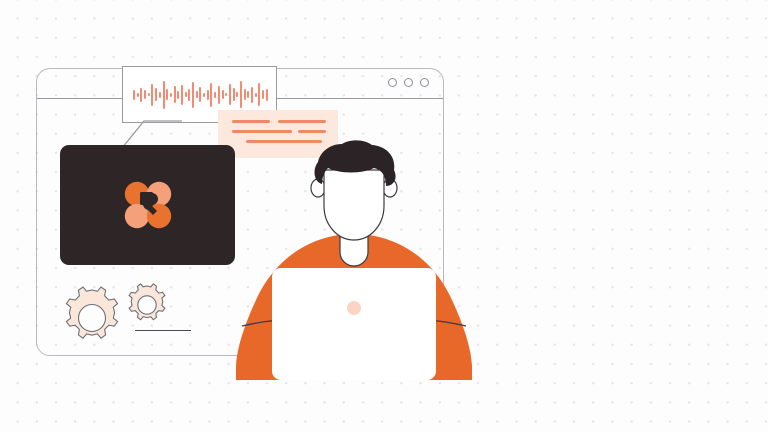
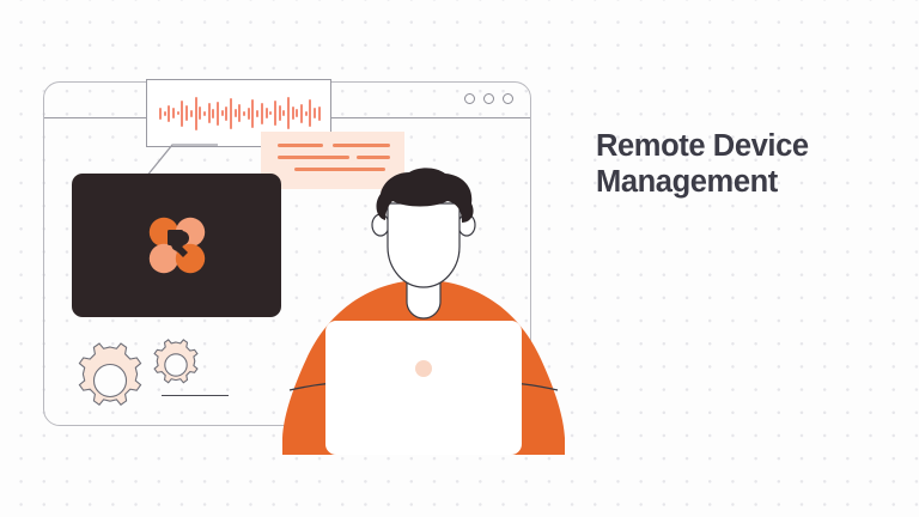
+ Remote Device
+ Management
